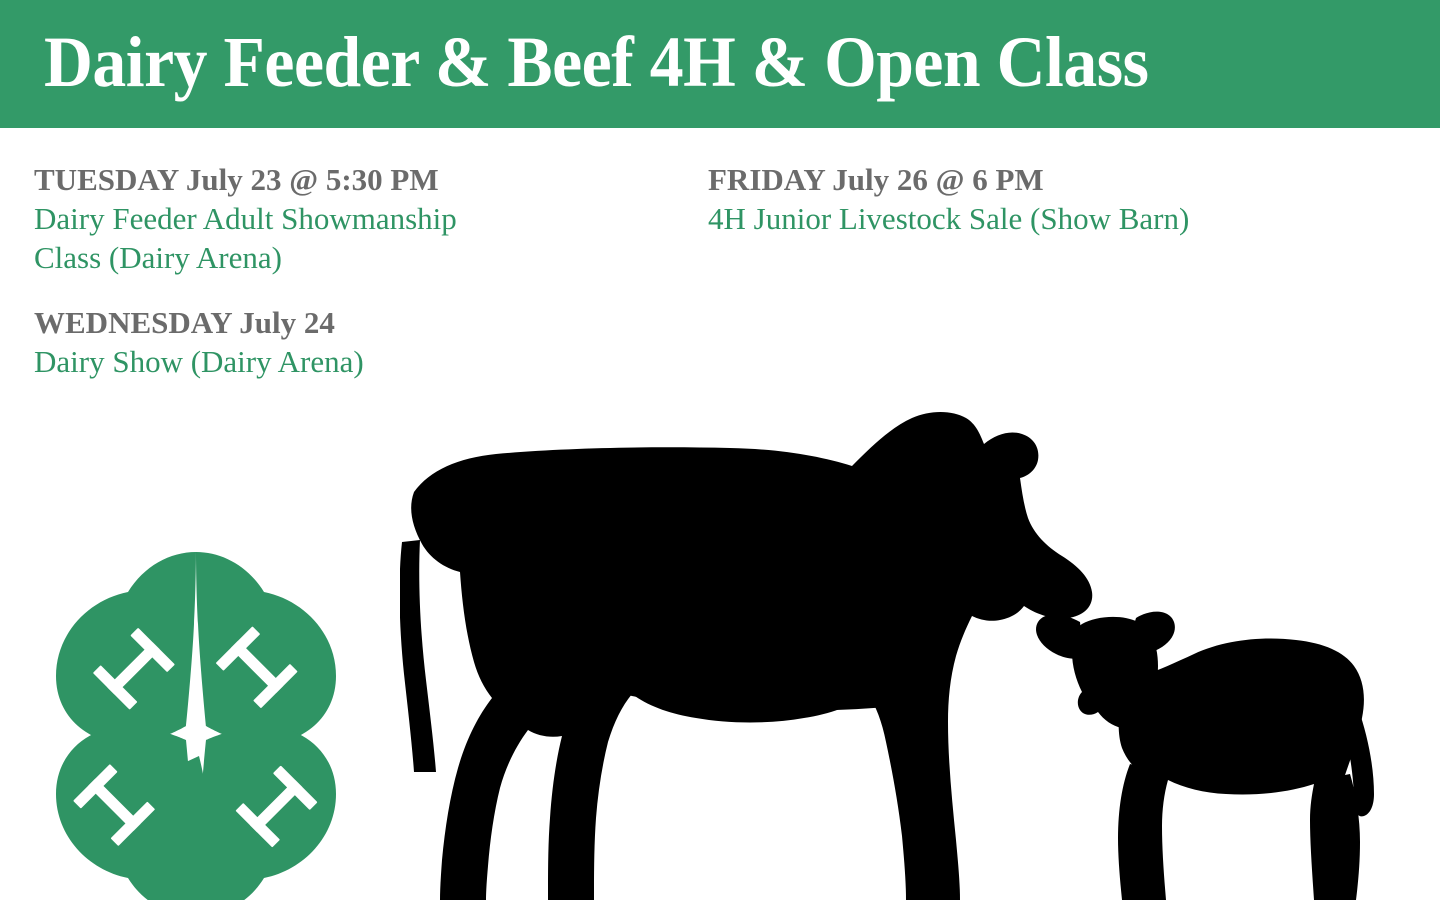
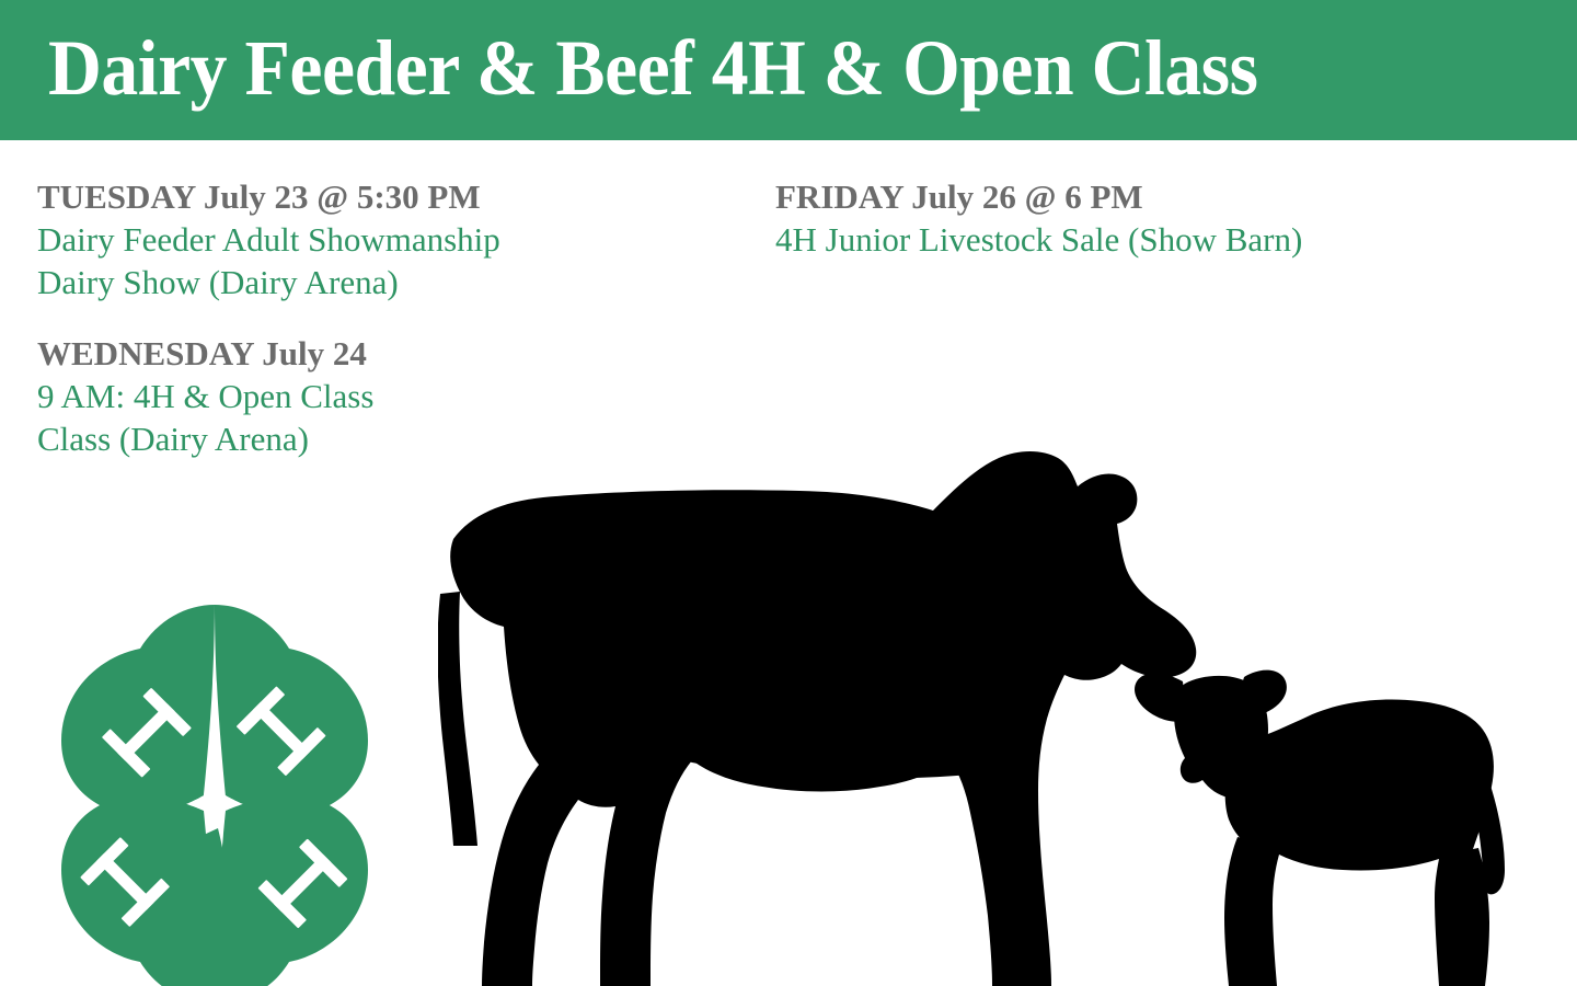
  Dairy Feeder & Beef 4H & Open Class
  TUESDAY July 23 @ 5:30 PM
  Dairy Feeder Adult Showmanship
- Class (Dairy Arena)
+ Dairy Show (Dairy Arena)
  WEDNESDAY July 24
+ 9 AM: 4H & Open Class
- Dairy Show (Dairy Arena)
+ Class (Dairy Arena)
  FRIDAY July 26 @ 6 PM
  4H Junior Livestock Sale (Show Barn)
